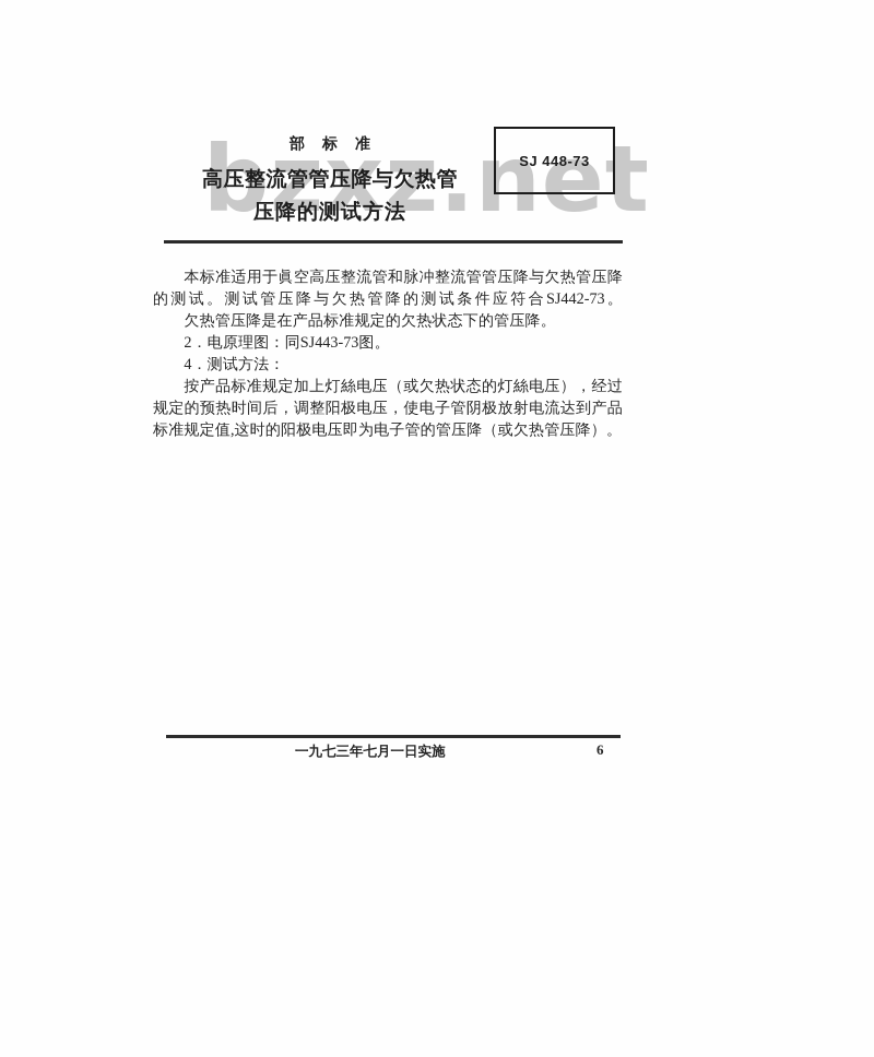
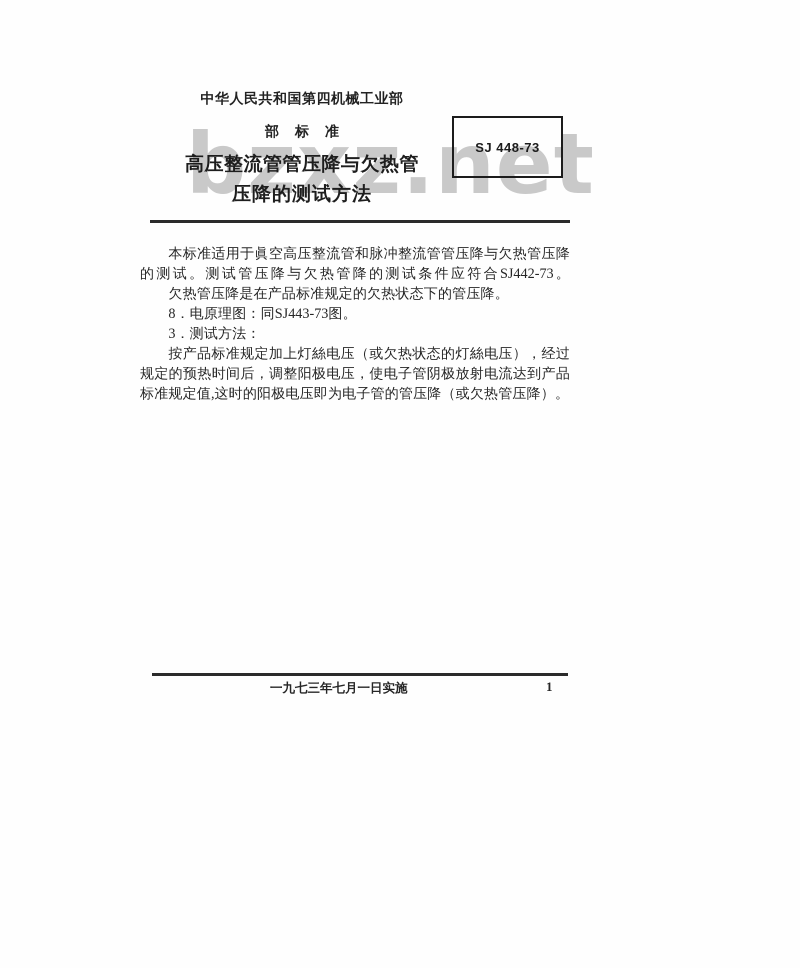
  bzxz.net
+ 中华人民共和国第四机械工业部
  部标准
  高压整流管管压降与欠热管
  压降的测试方法
  SJ 448-73
  本标准适用于眞空高压整流管和脉冲整流管管压降与欠热管压降的测试。测试管压降与欠热管降的测试条件应符合SJ442-73。
  欠热管压降是在产品标准规定的欠热状态下的管压降。
- 2．电原理图：同SJ443-73图。
+ 8．电原理图：同SJ443-73图。
- 4．测试方法：
+ 3．测试方法：
  按产品标准规定加上灯絲电压（或欠热状态的灯絲电压），经过规定的预热时间后，调整阳极电压，使电子管阴极放射电流达到产品标准规定值,这时的阳极电压即为电子管的管压降（或欠热管压降）。
  一九七三年七月一日实施
- 6
+ 1
